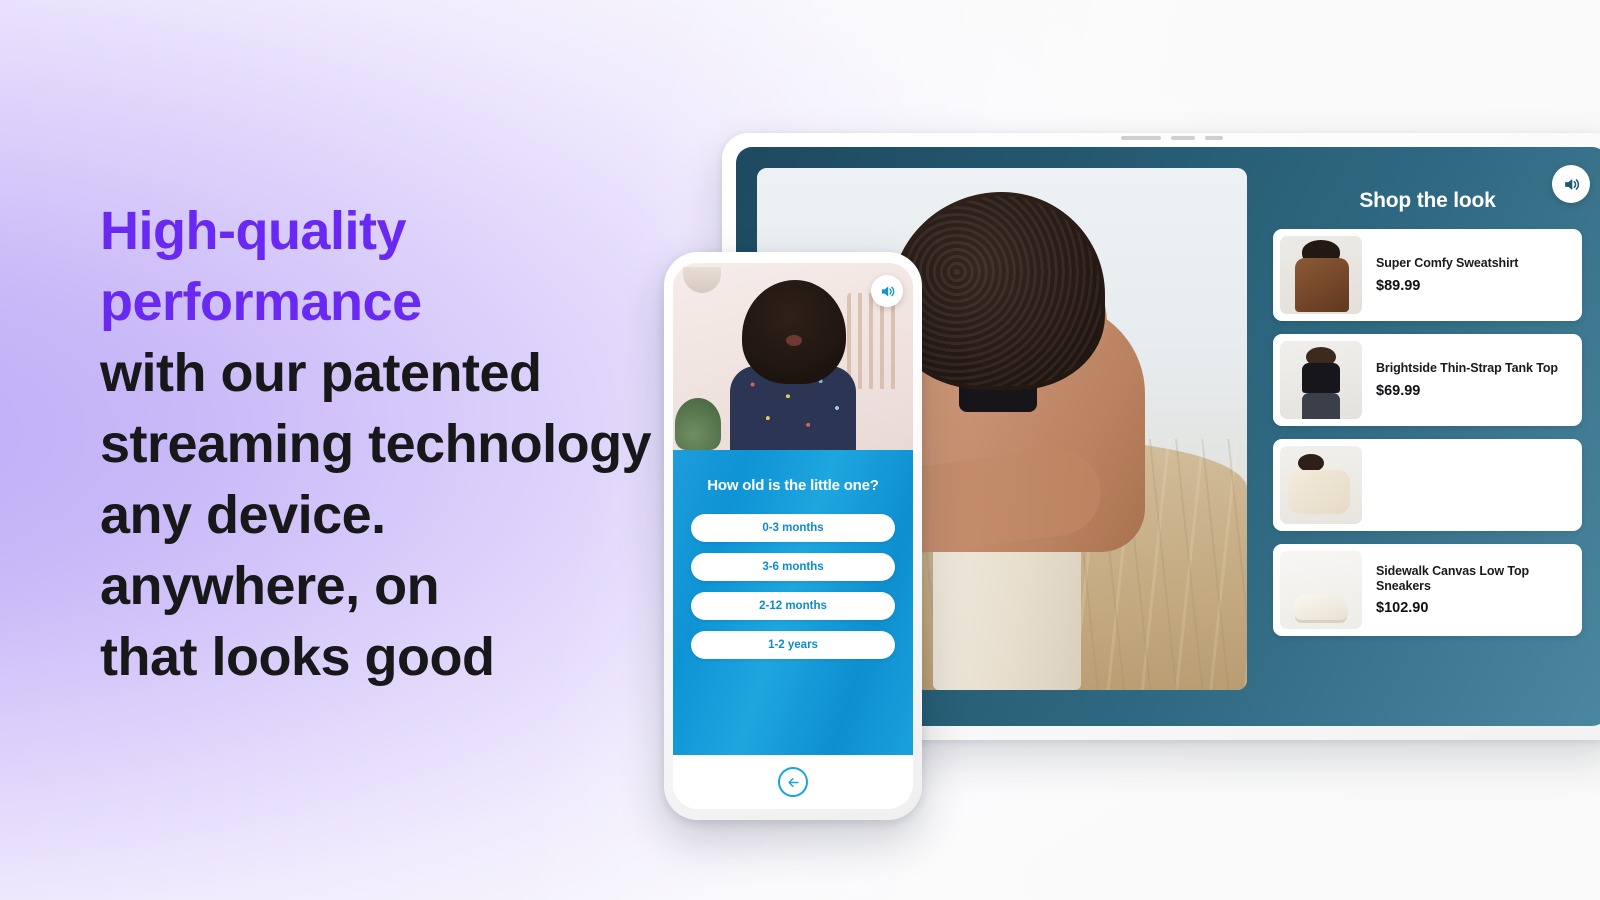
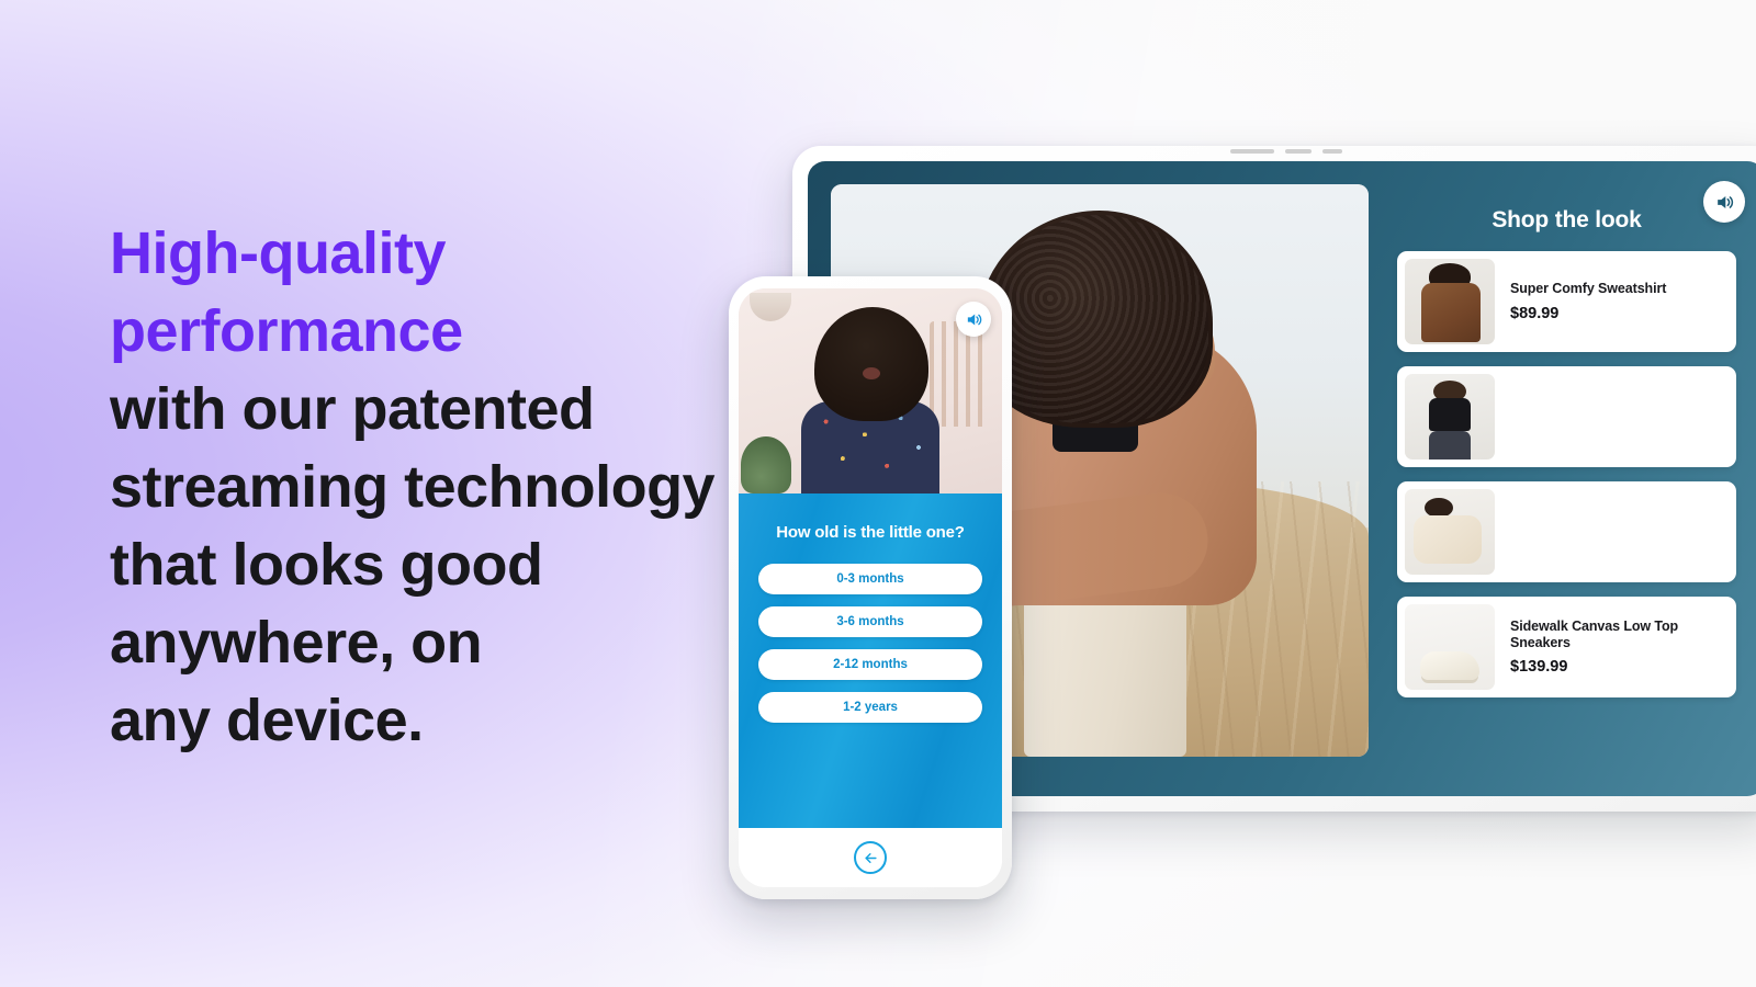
  High-quality
  performance
  with our patented
  streaming technology
- any device.
+ that looks good
  anywhere, on
- that looks good
+ any device.
  Shop the look
  Super Comfy Sweatshirt
  $89.99
- Brightside Thin-Strap Tank Top
- $69.99
  Sidewalk Canvas Low Top Sneakers
- $102.90
+ $139.99
  How old is the little one?
  0-3 months
  3-6 months
  2-12 months
  1-2 years
